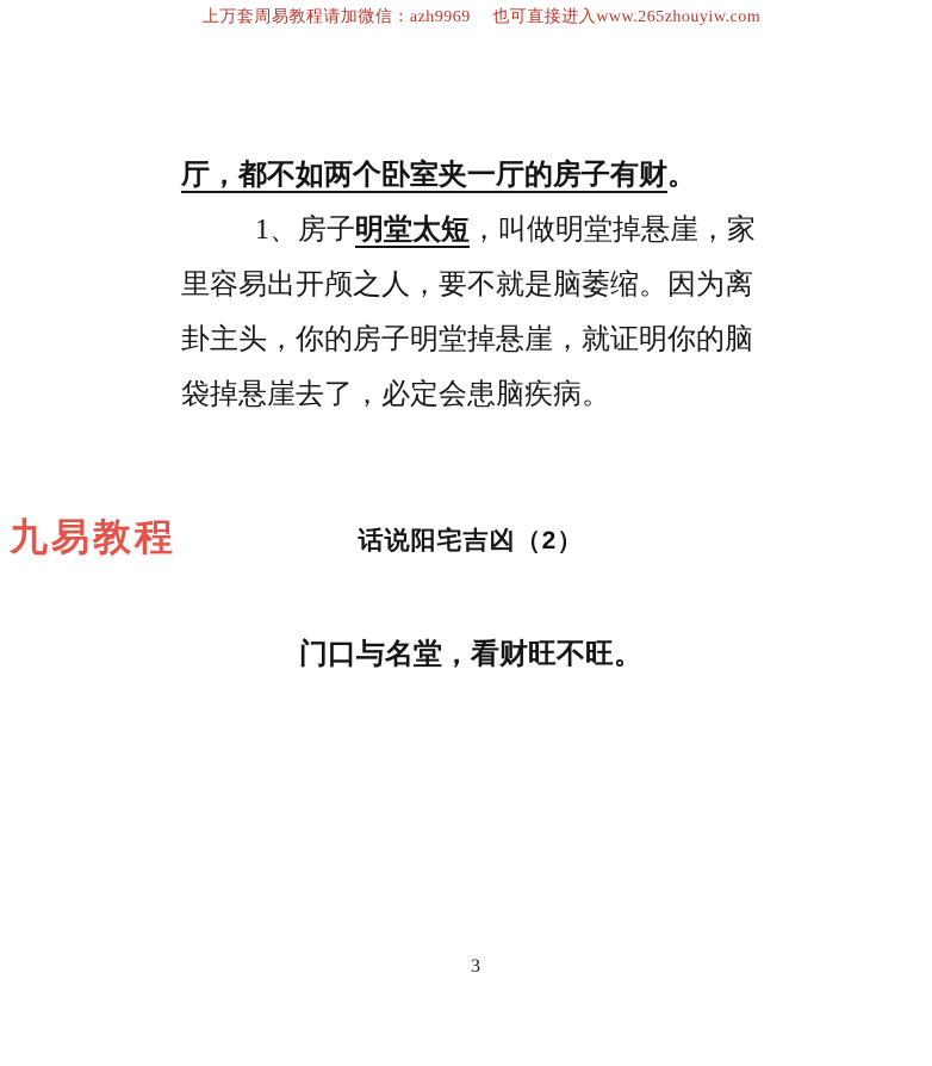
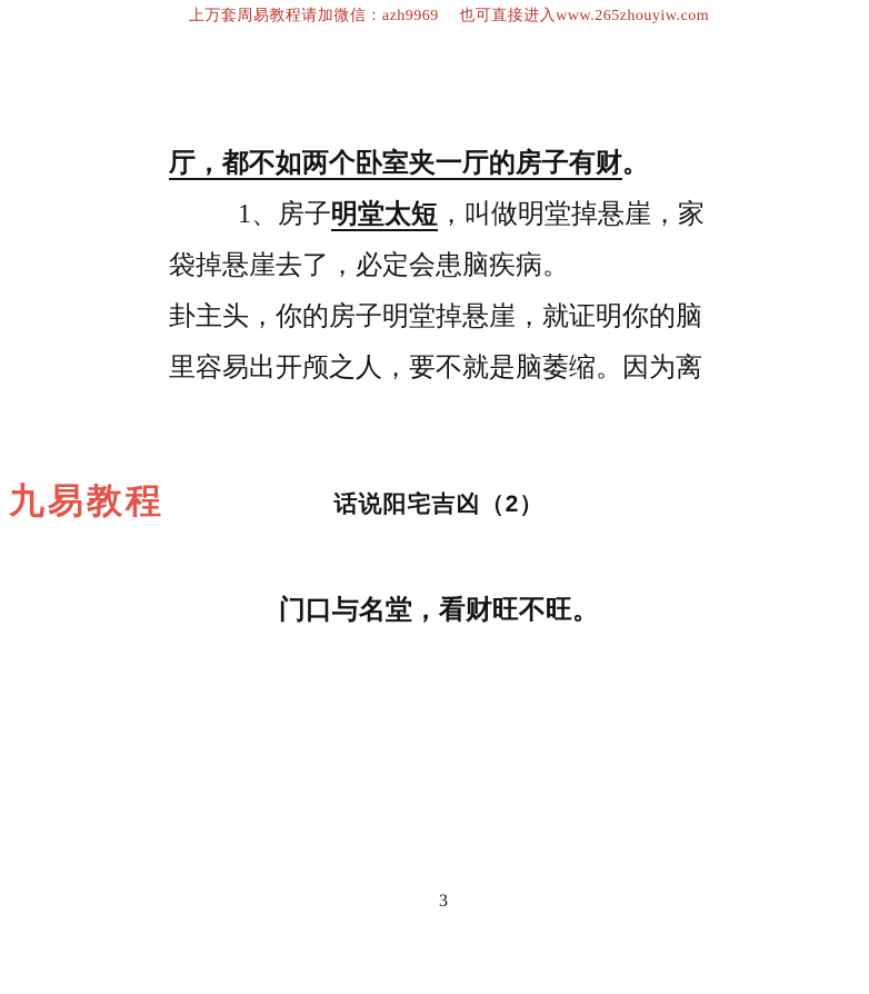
  上万套周易教程请加微信：azh9969 也可直接进入www.265zhouyiw.com
  九易教程
  厅，都不如两个卧室夹一厅的房子有财。
  1、房子明堂太短，叫做明堂掉悬崖，家
- 里容易出开颅之人，要不就是脑萎缩。因为离
+ 袋掉悬崖去了，必定会患脑疾病。
  卦主头，你的房子明堂掉悬崖，就证明你的脑
- 袋掉悬崖去了，必定会患脑疾病。
+ 里容易出开颅之人，要不就是脑萎缩。因为离
  话说阳宅吉凶（2）
  门口与名堂，看财旺不旺。
  3
